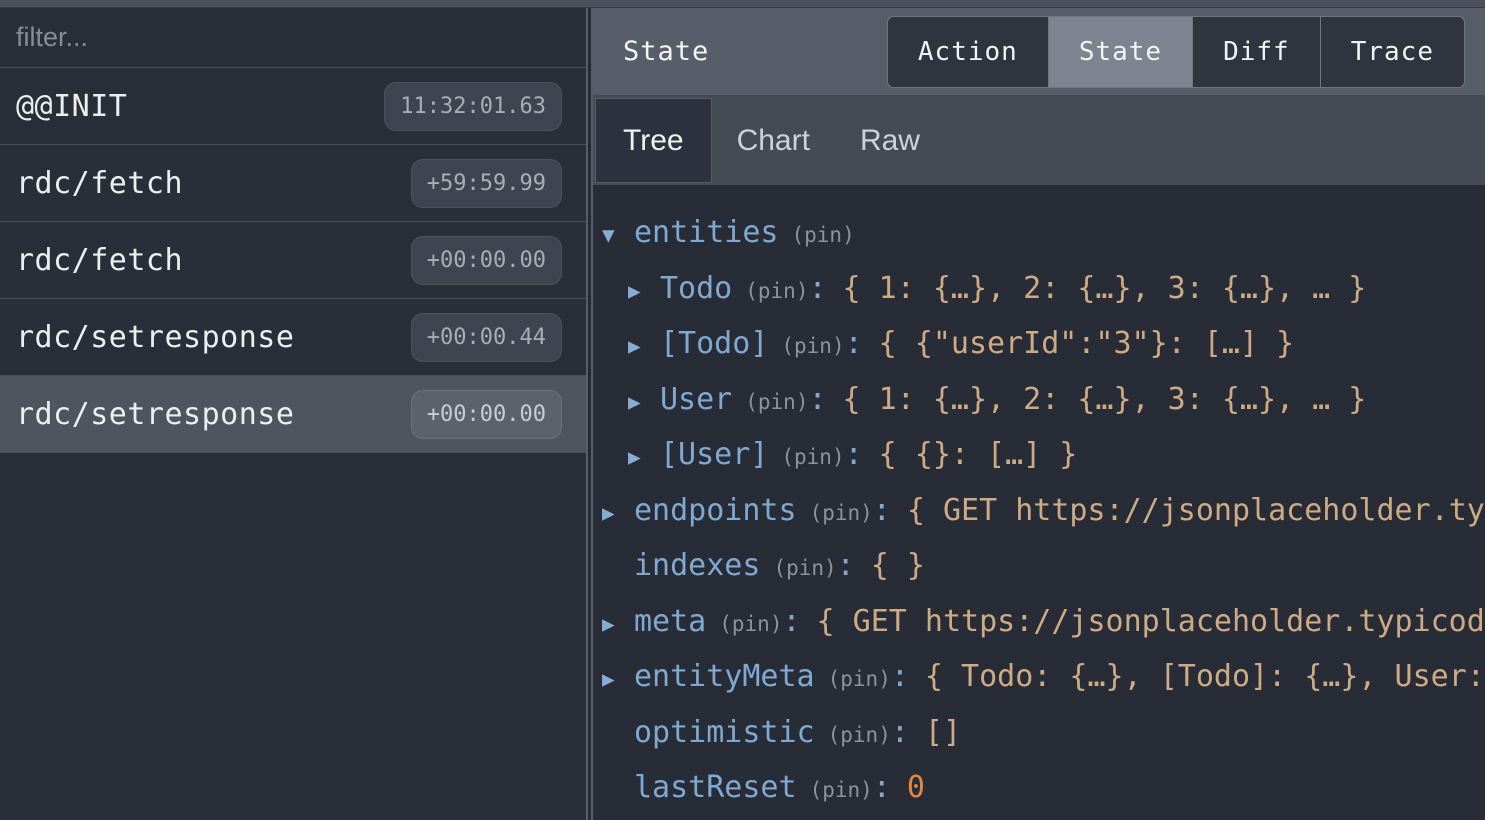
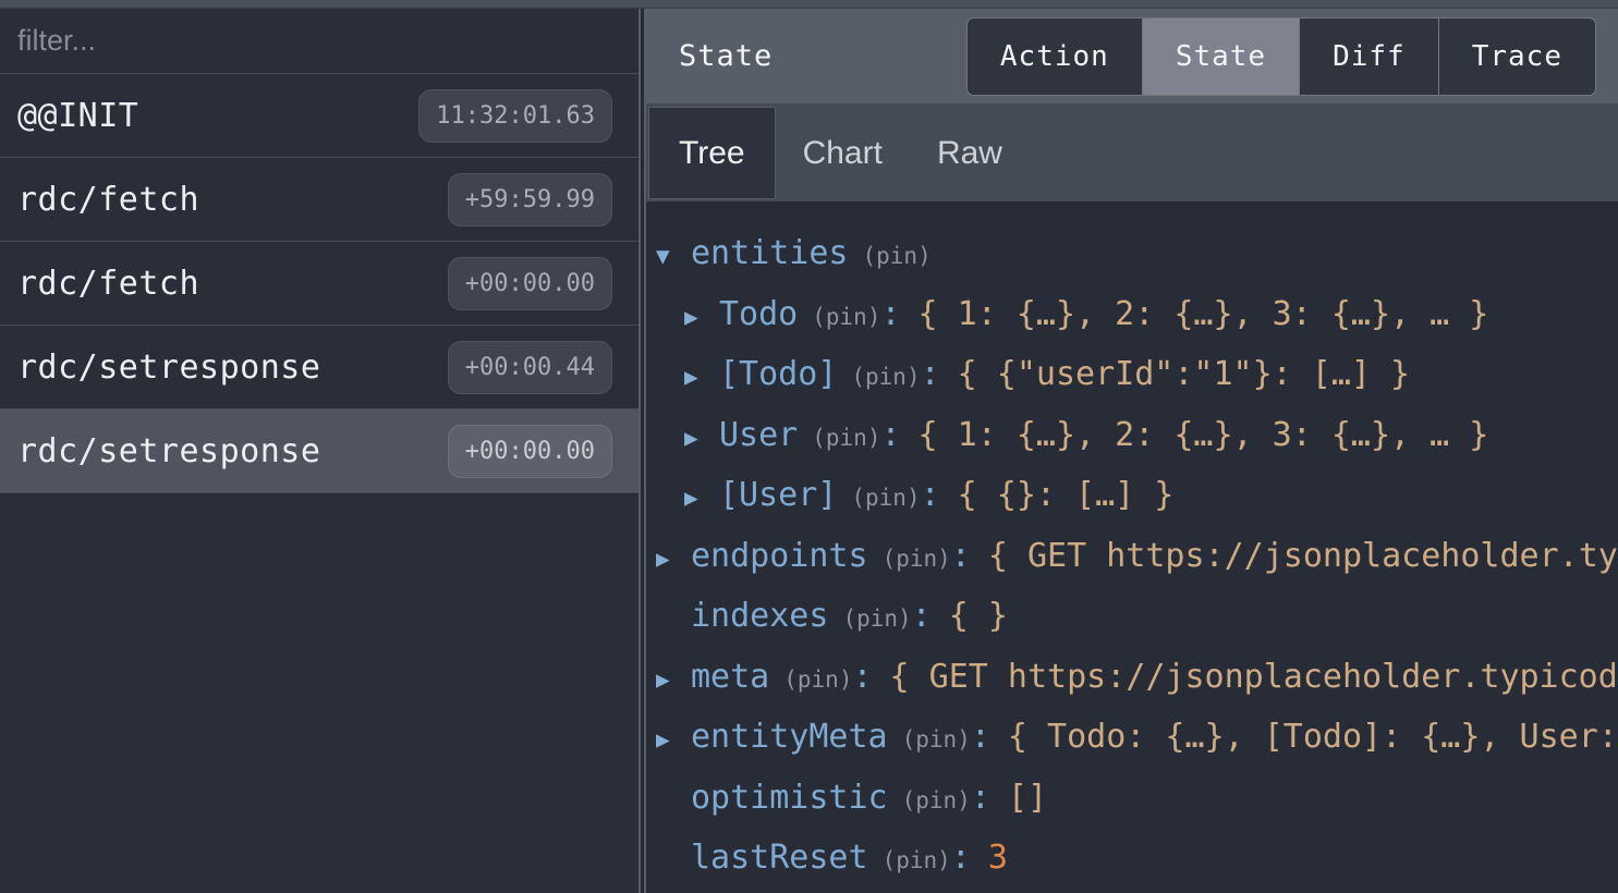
  filter...
  @@INIT
  11:32:01.63
  rdc/fetch
  +59:59.99
  rdc/fetch
  +00:00.00
  rdc/setresponse
  +00:00.44
  rdc/setresponse
  +00:00.00
  State
  Action
  State
  Diff
  Trace
  Tree
  Chart
  Raw
  ▼ entities (pin)
  ▶ Todo (pin): { 1: {…}, 2: {…}, 3: {…}, … }
- ▶ [Todo] (pin): { {"userId":"3"}: […] }
+ ▶ [Todo] (pin): { {"userId":"1"}: […] }
  ▶ User (pin): { 1: {…}, 2: {…}, 3: {…}, … }
  ▶ [User] (pin): { {}: […] }
  ▶ endpoints (pin): { GET https://jsonplaceholder.ty
  indexes (pin): { }
  ▶ meta (pin): { GET https://jsonplaceholder.typicod
  ▶ entityMeta (pin): { Todo: {…}, [Todo]: {…}, User:
  optimistic (pin): []
- lastReset (pin): 0
+ lastReset (pin): 3
